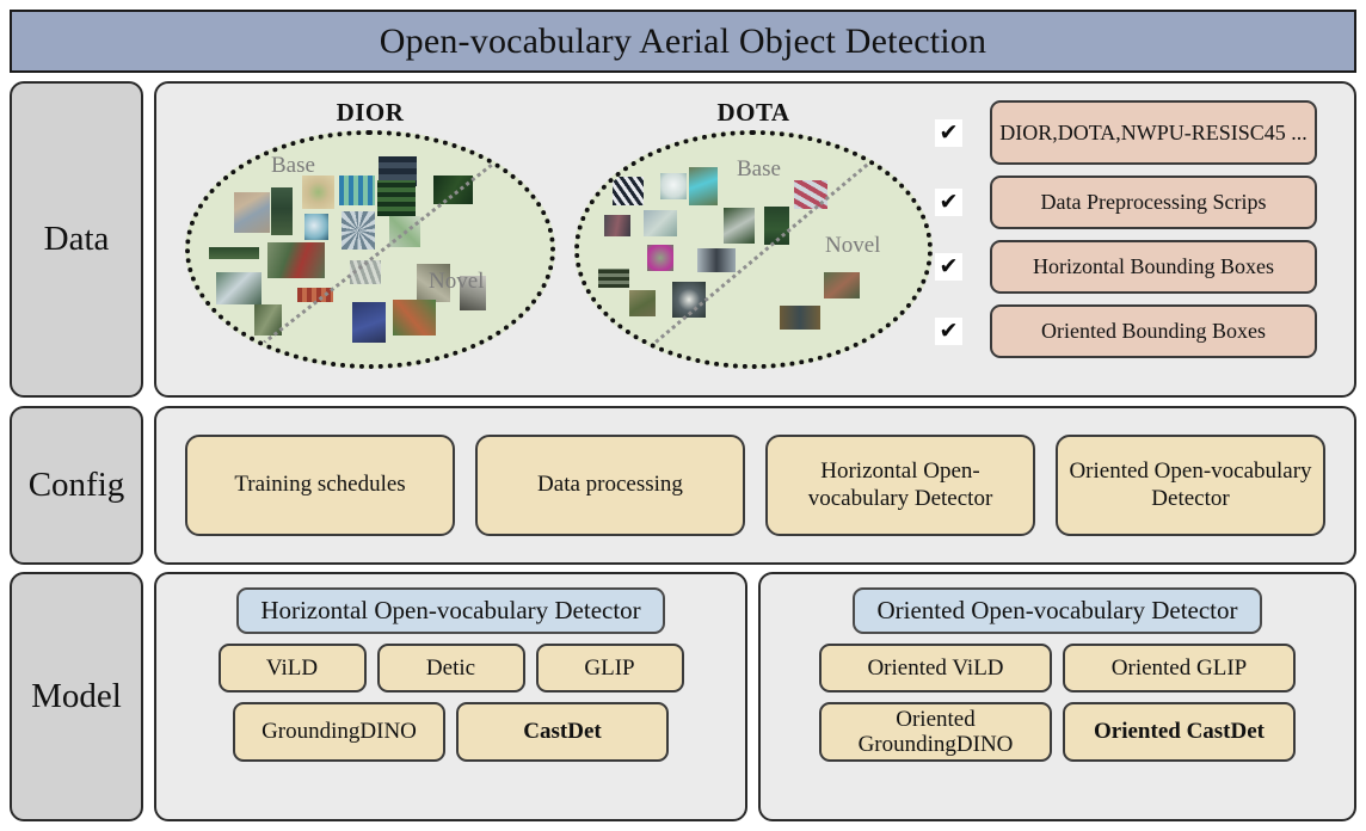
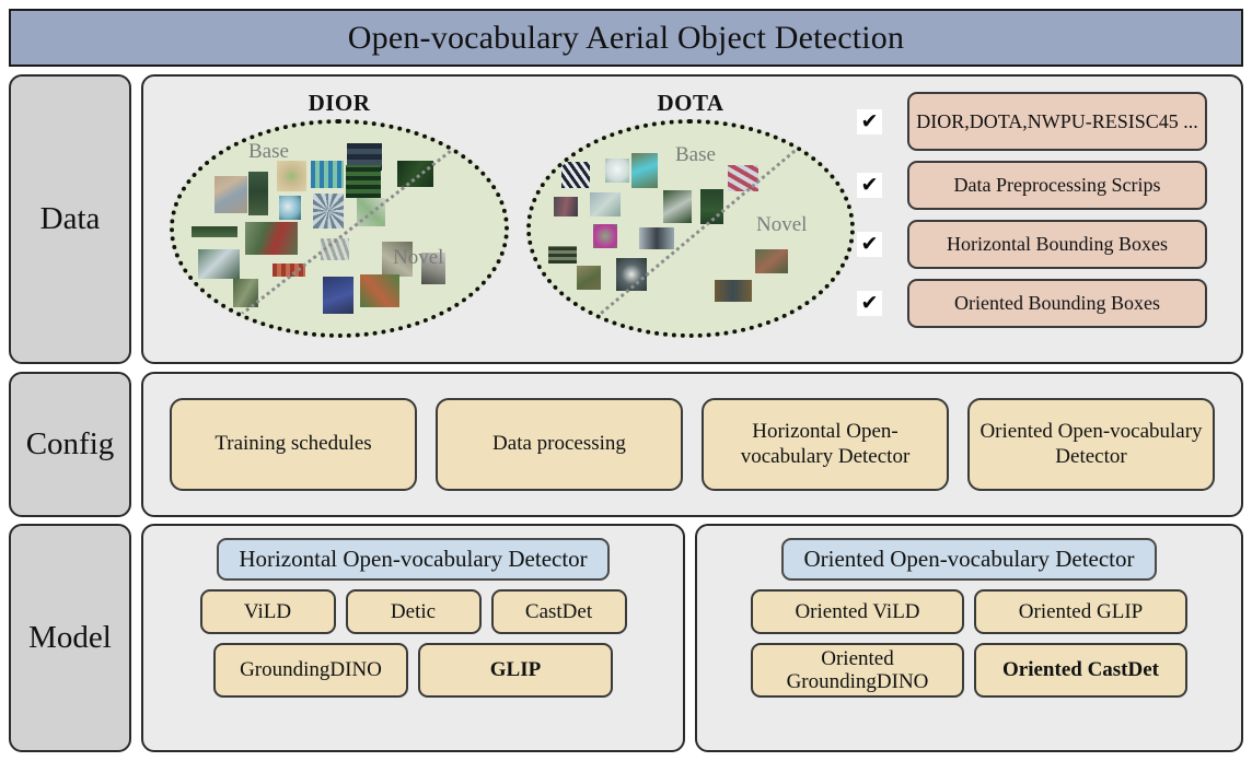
  Open-vocabulary Aerial Object Detection
  Data
  DIOR
  Base
  Novel
  DOTA
  Base
  Novel
  ✔
  DIOR,DOTA,NWPU-RESISC45 ...
  ✔
  Data Preprocessing Scrips
  ✔
  Horizontal Bounding Boxes
  ✔
  Oriented Bounding Boxes
  Config
  Training schedules
  Data processing
  Horizontal Open-vocabulary Detector
  Oriented Open-vocabulary Detector
  Model
  Horizontal Open-vocabulary Detector
  ViLD
  Detic
- GLIP
+ CastDet
  GroundingDINO
- CastDet
+ GLIP
  Oriented Open-vocabulary Detector
  Oriented ViLD
  Oriented GLIP
  Oriented GroundingDINO
  Oriented CastDet
